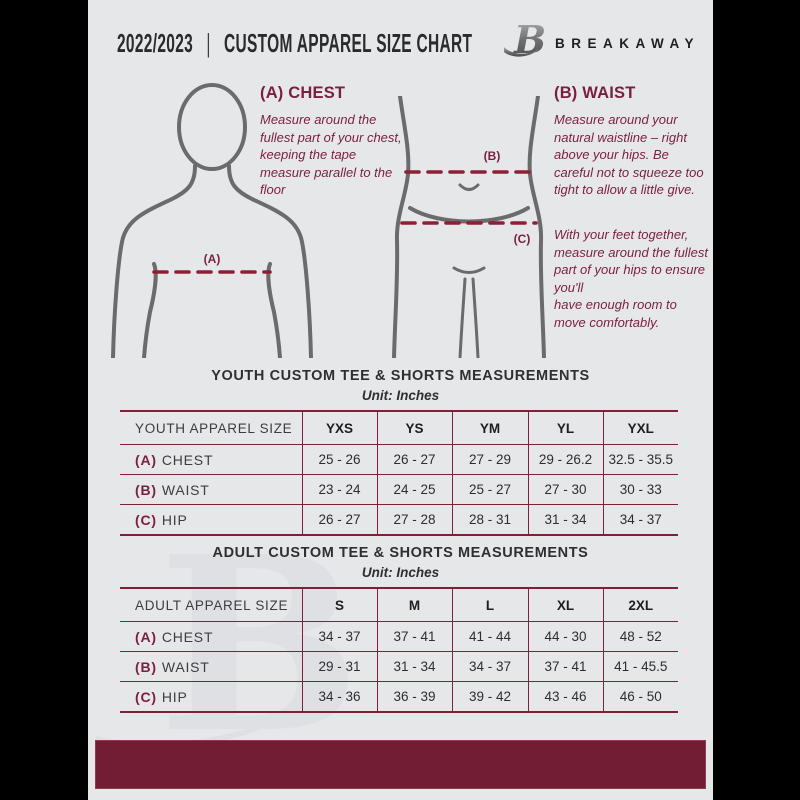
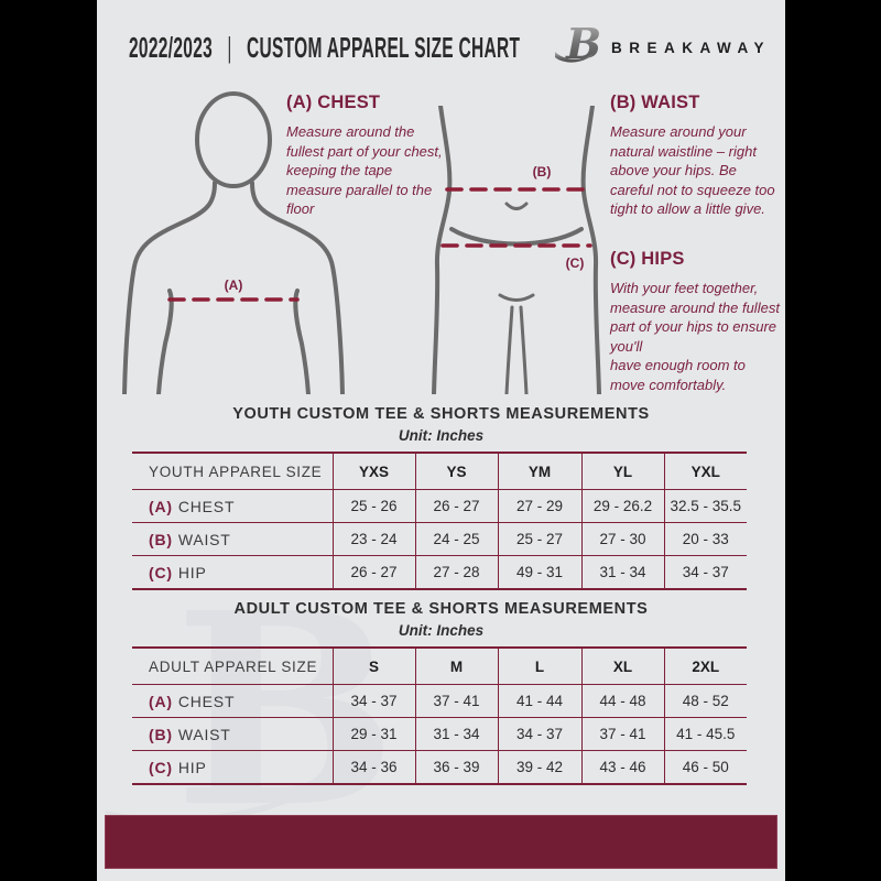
  B
  2022/2023 | CUSTOM APPAREL SIZE CHART
  B
  BREAKAWAY
  (A)
  (B)
  (C)
  (A) CHEST
  Measure around the fullest part of your chest, keeping the tape measure parallel to the floor
  (B) WAIST
  Measure around your natural waistline – right above your hips. Be careful not to squeeze too tight to allow a little give.
+ (C) HIPS
  With your feet together, measure around the fullest part of your hips to ensure you'll
  have enough room to move comfortably.
  YOUTH CUSTOM TEE & SHORTS MEASUREMENTS
  Unit: Inches
  YOUTH APPAREL SIZE	YXS	YS	YM	YL	YXL
  (A) CHEST	25 - 26	26 - 27	27 - 29	29 - 26.2	32.5 - 35.5
- (B) WAIST	23 - 24	24 - 25	25 - 27	27 - 30	30 - 33
+ (B) WAIST	23 - 24	24 - 25	25 - 27	27 - 30	20 - 33
- (C) HIP	26 - 27	27 - 28	28 - 31	31 - 34	34 - 37
+ (C) HIP	26 - 27	27 - 28	49 - 31	31 - 34	34 - 37
  ADULT CUSTOM TEE & SHORTS MEASUREMENTS
  Unit: Inches
  ADULT APPAREL SIZE	S	M	L	XL	2XL
- (A) CHEST	34 - 37	37 - 41	41 - 44	44 - 30	48 - 52
+ (A) CHEST	34 - 37	37 - 41	41 - 44	44 - 48	48 - 52
  (B) WAIST	29 - 31	31 - 34	34 - 37	37 - 41	41 - 45.5
  (C) HIP	34 - 36	36 - 39	39 - 42	43 - 46	46 - 50
